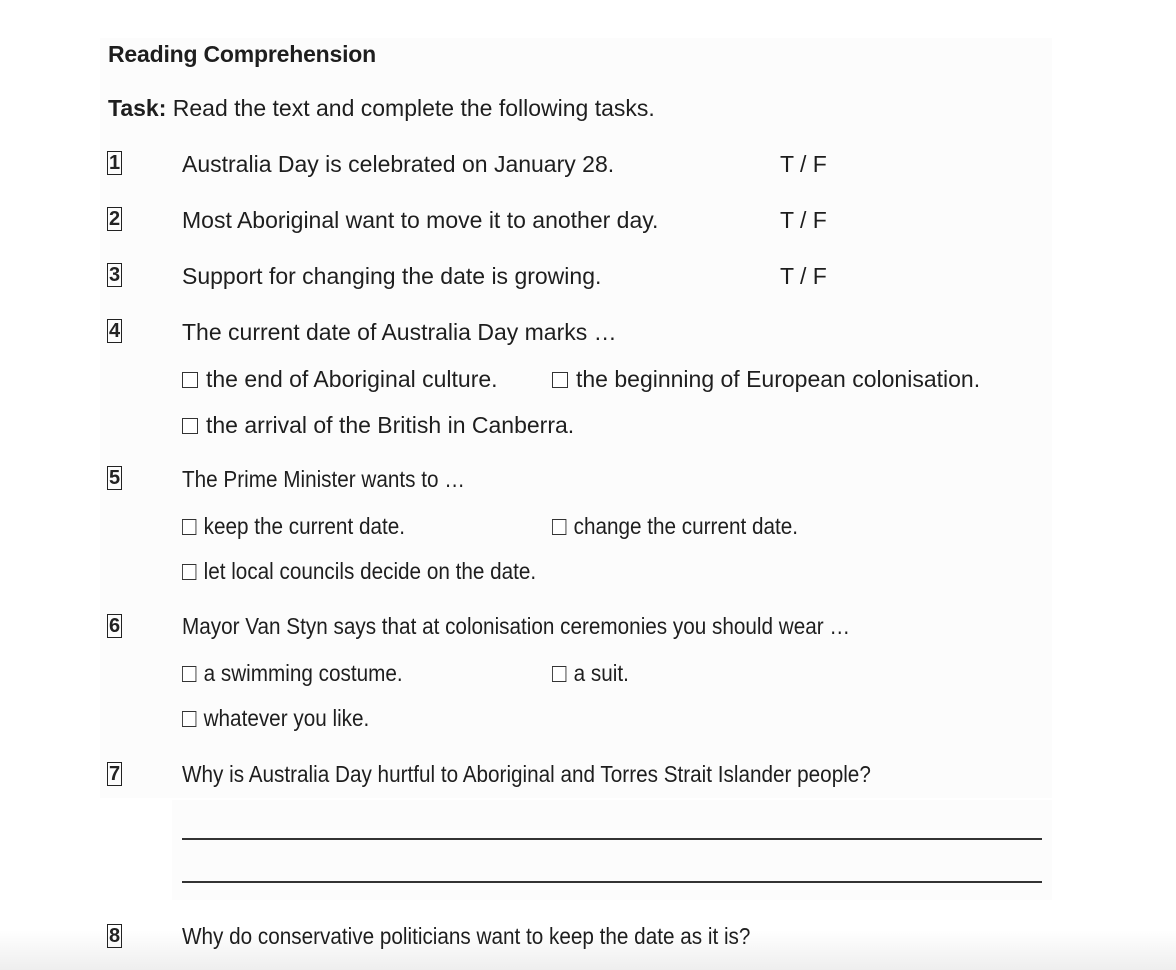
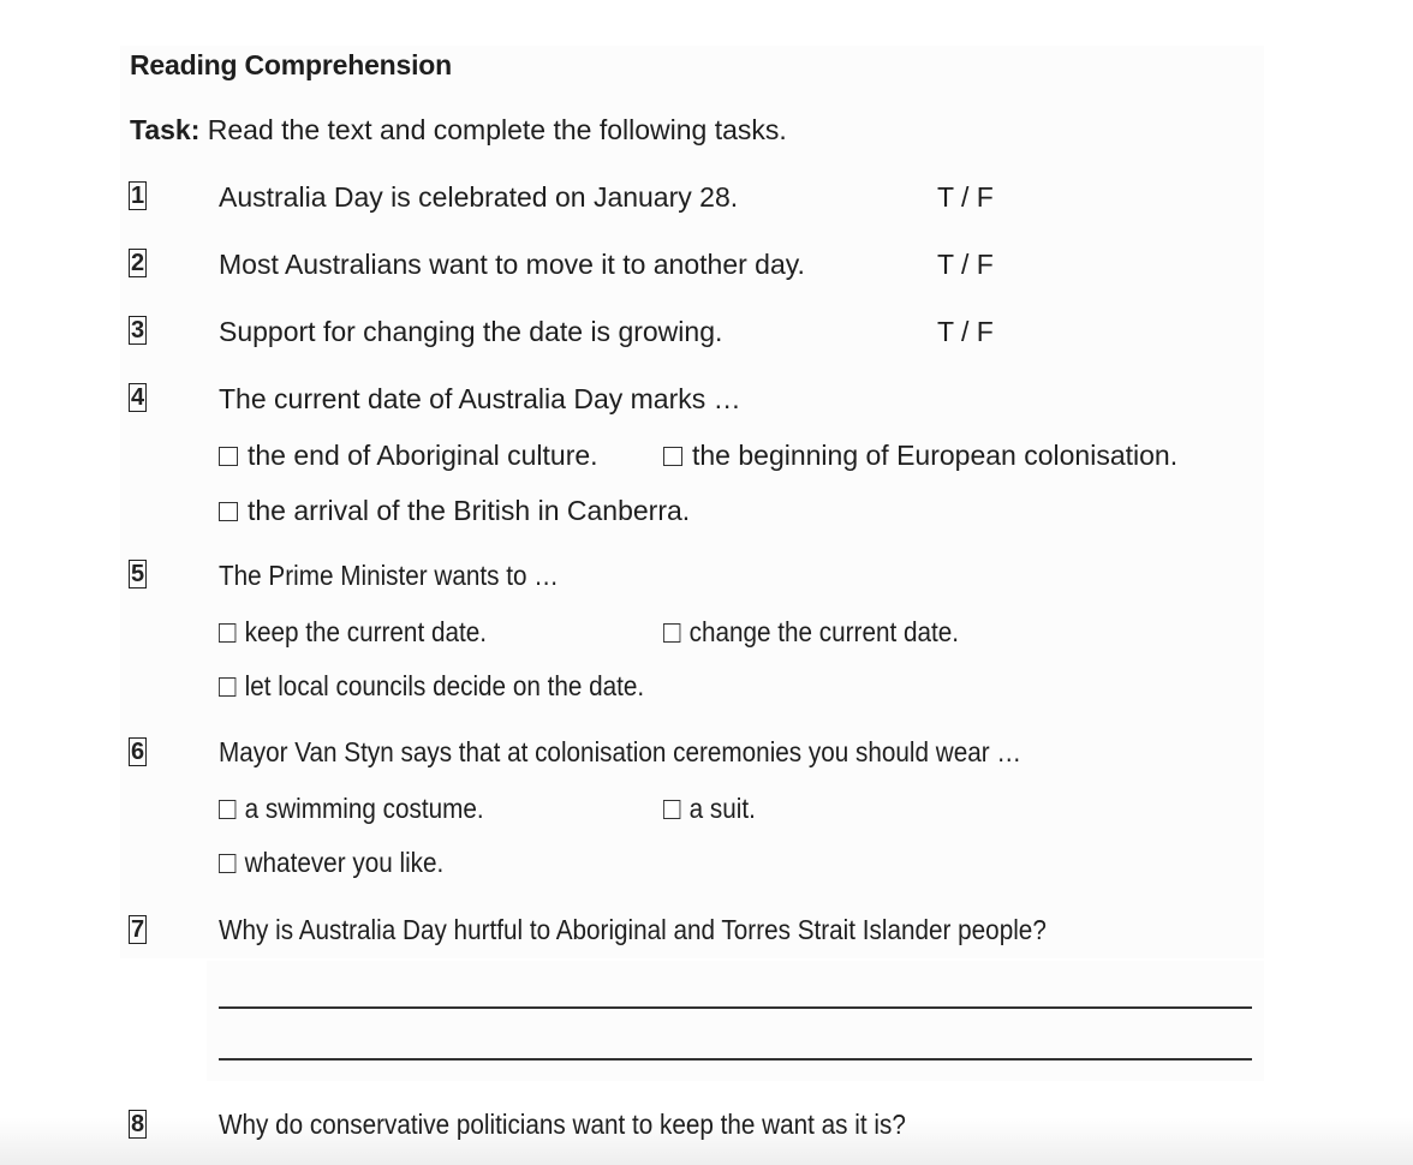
  Reading Comprehension
  Task: Read the text and complete the following tasks.
  1
  Australia Day is celebrated on January 28.
  T / F
  2
- Most Aboriginal want to move it to another day.
+ Most Australians want to move it to another day.
  T / F
  3
  Support for changing the date is growing.
  T / F
  4
  The current date of Australia Day marks …
  the end of Aboriginal culture.
  the beginning of European colonisation.
  the arrival of the British in Canberra.
  5
  The Prime Minister wants to …
  keep the current date.
  change the current date.
  let local councils decide on the date.
  6
  Mayor Van Styn says that at colonisation ceremonies you should wear …
  a swimming costume.
  a suit.
  whatever you like.
  7
  Why is Australia Day hurtful to Aboriginal and Torres Strait Islander people?
  8
- Why do conservative politicians want to keep the date as it is?
+ Why do conservative politicians want to keep the want as it is?
